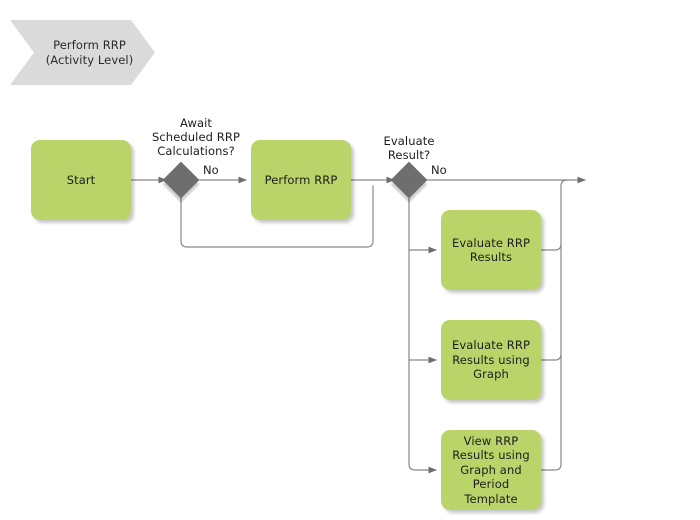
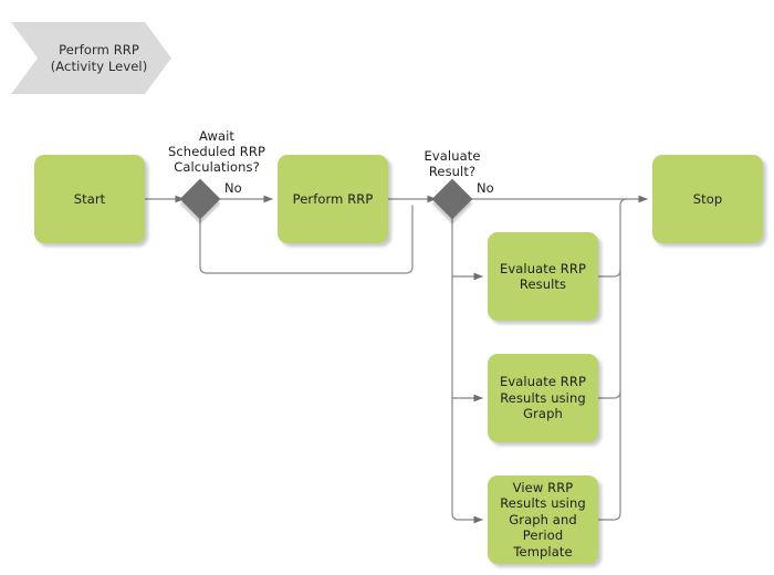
  Perform RRP
  (Activity Level)
  Start
  Perform RRP
+ Stop
  Evaluate RRP
  Results
  Evaluate RRP
  Results using
  Graph
  View RRP
  Results using
  Graph and
  Period Template
  Await
  Scheduled RRP
  Calculations?
  Evaluate
  Result?
  No
  No
